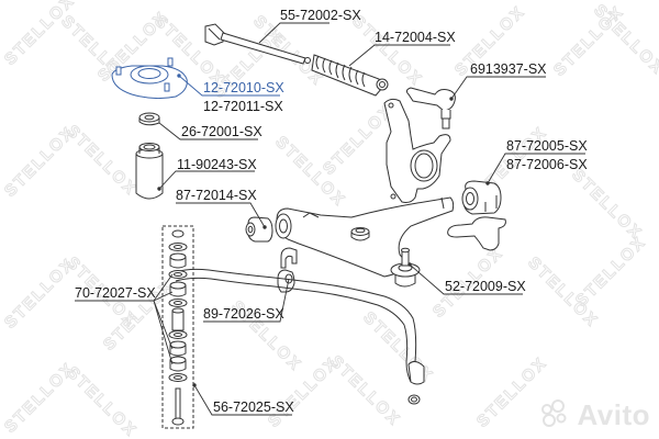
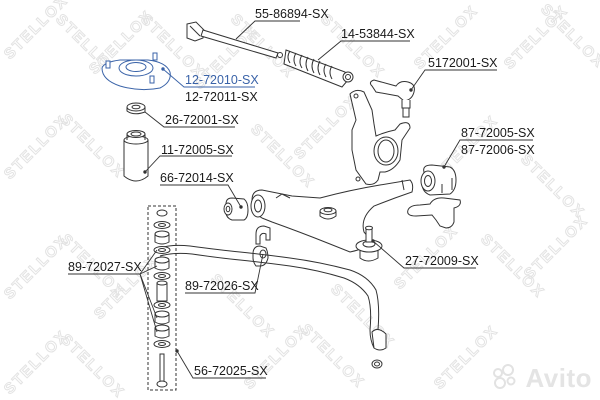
- 55-72002-SX
+ 55-86894-SX
- 14-72004-SX
+ 14-53844-SX
  12-72010-SX
  12-72011-SX
- 6913937-SX
+ 5172001-SX
  26-72001-SX
  87-72005-SX
  87-72006-SX
- 11-90243-SX
+ 11-72005-SX
- 87-72014-SX
+ 66-72014-SX
- 70-72027-SX
+ 89-72027-SX
  89-72026-SX
- 52-72009-SX
+ 27-72009-SX
  56-72025-SX
  Avito
